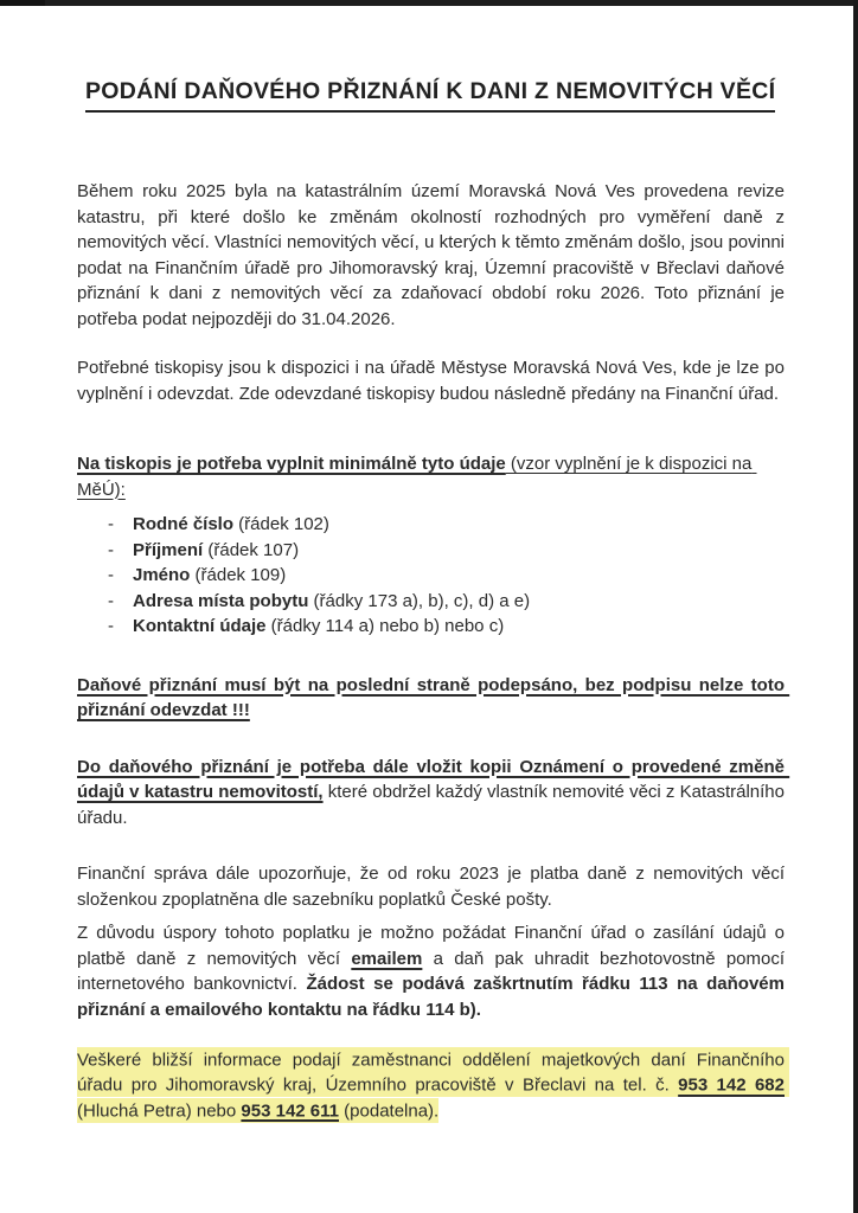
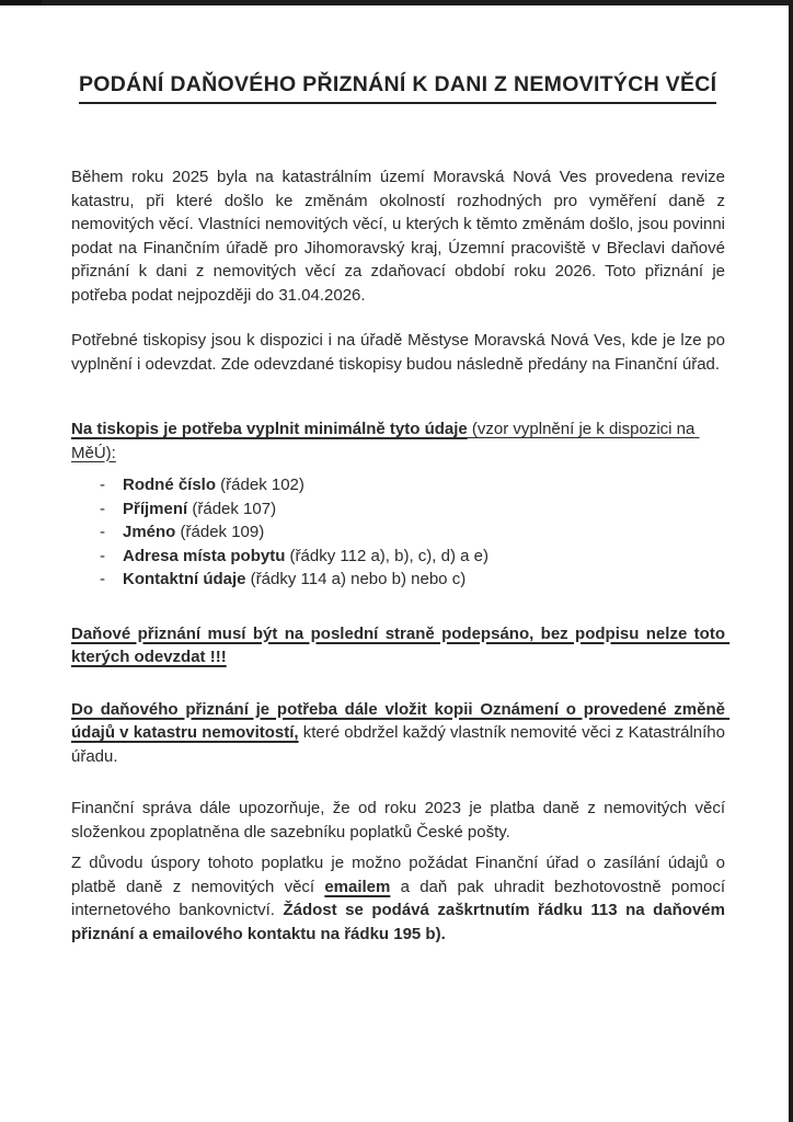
  PODÁNÍ DAŇOVÉHO PŘIZNÁNÍ K DANI Z NEMOVITÝCH VĚCÍ
  Během roku 2025 byla na katastrálním území Moravská Nová Ves provedena revize katastru, při které došlo ke změnám okolností rozhodných pro vyměření daně z nemovitých věcí. Vlastníci nemovitých věcí, u kterých k těmto změnám došlo, jsou povinni podat na Finančním úřadě pro Jihomoravský kraj, Územní pracoviště v Břeclavi daňové přiznání k dani z nemovitých věcí za zdaňovací období roku 2026. Toto přiznání je potřeba podat nejpozději do 31.04.2026.
  Potřebné tiskopisy jsou k dispozici i na úřadě Městyse Moravská Nová Ves, kde je lze po vyplnění i odevzdat. Zde odevzdané tiskopisy budou následně předány na Finanční úřad.
  Na tiskopis je potřeba vyplnit minimálně tyto údaje (vzor vyplnění je k dispozici na MěÚ):
  -
  Rodné číslo (řádek 102)
  -
  Příjmení (řádek 107)
  -
  Jméno (řádek 109)
  -
- Adresa místa pobytu (řádky 173 a), b), c), d) a e)
+ Adresa místa pobytu (řádky 112 a), b), c), d) a e)
  -
  Kontaktní údaje (řádky 114 a) nebo b) nebo c)
- Daňové přiznání musí být na poslední straně podepsáno, bez podpisu nelze toto přiznání odevzdat !!!
+ Daňové přiznání musí být na poslední straně podepsáno, bez podpisu nelze toto kterých odevzdat !!!
  Do daňového přiznání je potřeba dále vložit kopii Oznámení o provedené změně údajů v katastru nemovitostí, které obdržel každý vlastník nemovité věci z Katastrálního úřadu.
  Finanční správa dále upozorňuje, že od roku 2023 je platba daně z nemovitých věcí složenkou zpoplatněna dle sazebníku poplatků České pošty.
- Z důvodu úspory tohoto poplatku je možno požádat Finanční úřad o zasílání údajů o platbě daně z nemovitých věcí emailem a daň pak uhradit bezhotovostně pomocí internetového bankovnictví. Žádost se podává zaškrtnutím řádku 113 na daňovém přiznání a emailového kontaktu na řádku 114 b).
+ Z důvodu úspory tohoto poplatku je možno požádat Finanční úřad o zasílání údajů o platbě daně z nemovitých věcí emailem a daň pak uhradit bezhotovostně pomocí internetového bankovnictví. Žádost se podává zaškrtnutím řádku 113 na daňovém přiznání a emailového kontaktu na řádku 195 b).
- Veškeré bližší informace podají zaměstnanci oddělení majetkových daní Finančního úřadu pro Jihomoravský kraj, Územního pracoviště v Břeclavi na tel. č. 953 142 682 (Hluchá Petra) nebo 953 142 611 (podatelna).
